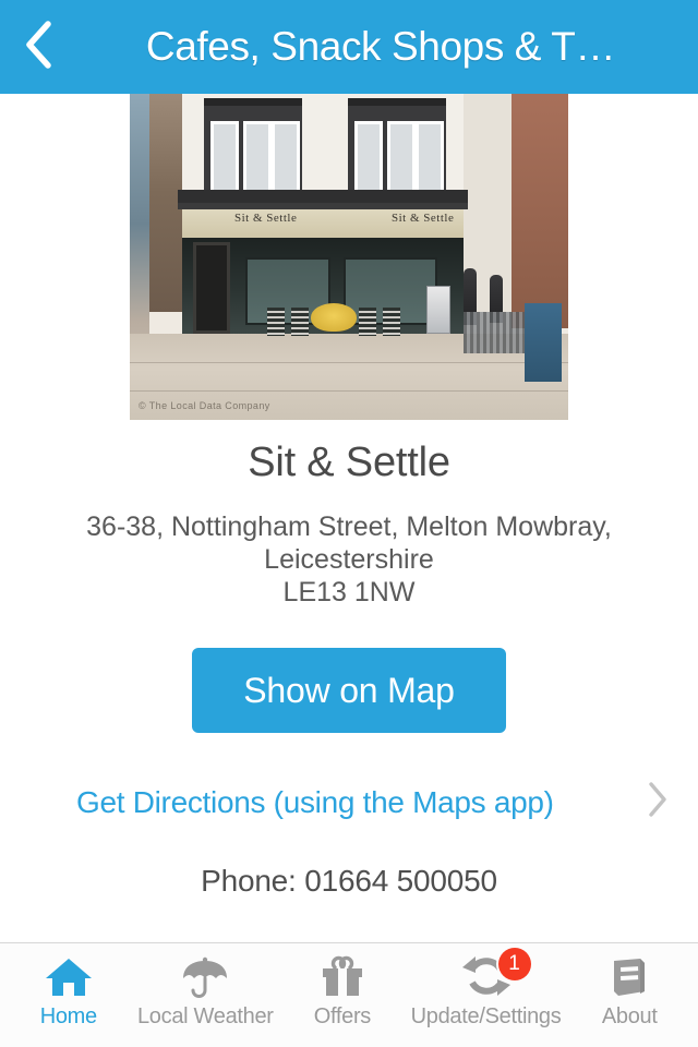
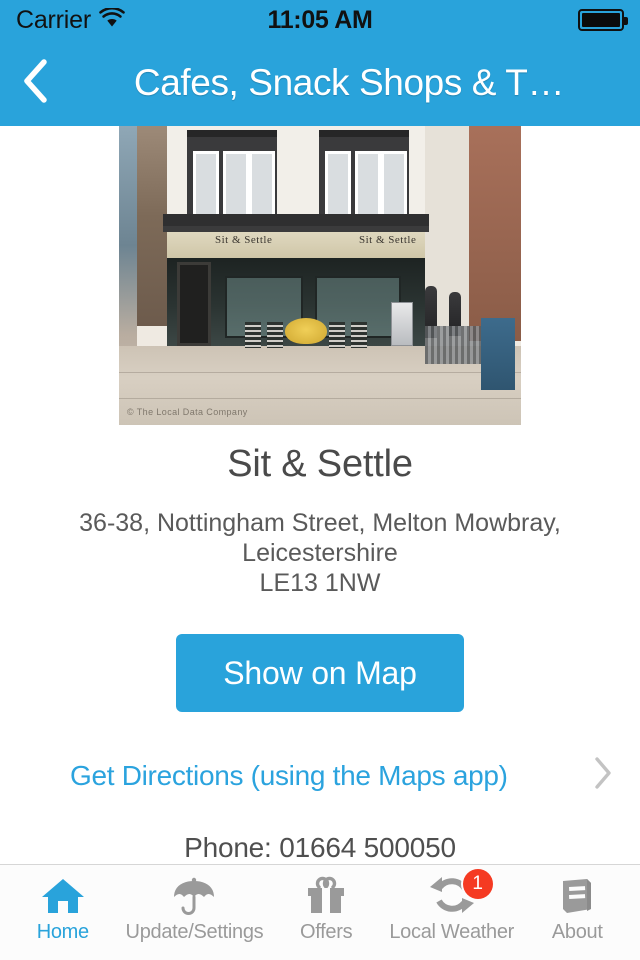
+ Carrier
+ 11:05 AM
  Cafes, Snack Shops & T…
  Sit & Settle
  Sit & Settle
  © The Local Data Company
  Sit & Settle
  36-38, Nottingham Street, Melton Mowbray,
  Leicestershire
  LE13 1NW
  Show on Map
  Get Directions (using the Maps app)
  Phone: 01664 500050
  Home
- Local Weather
+ Update/Settings
  Offers
  1
- Update/Settings
+ Local Weather
  About
